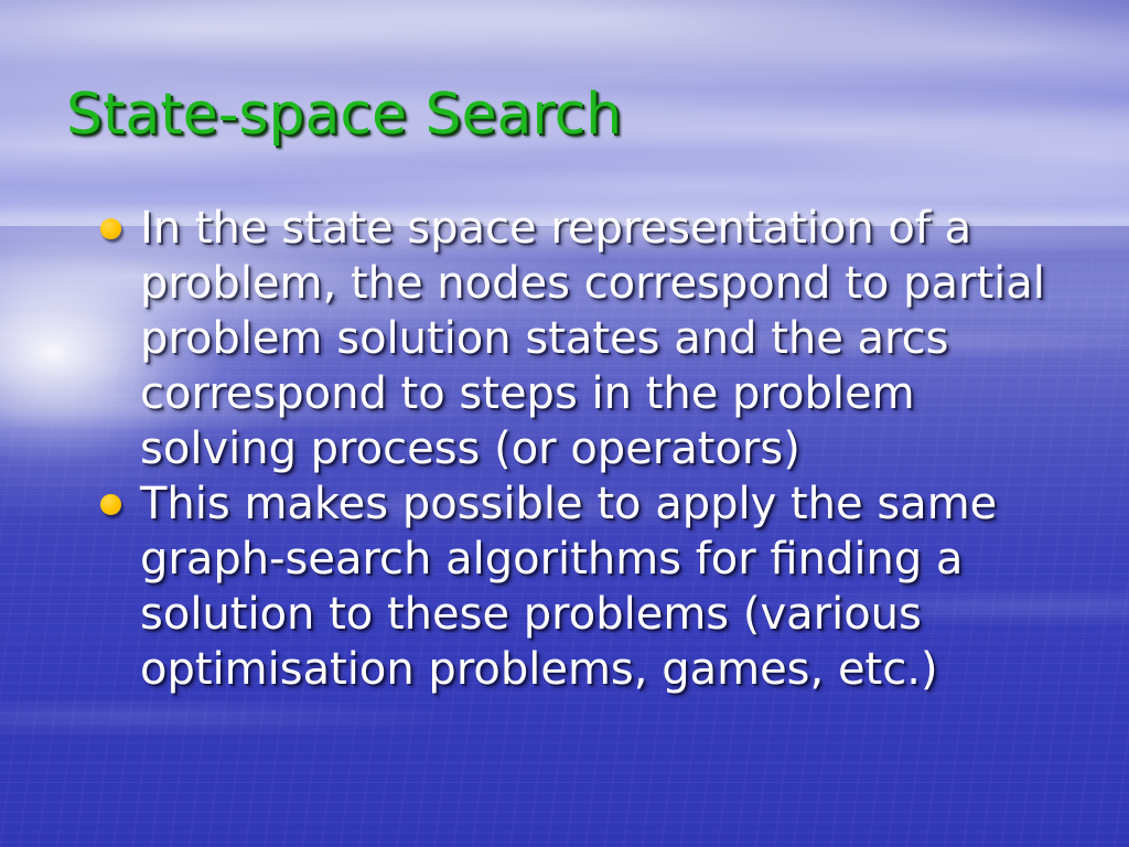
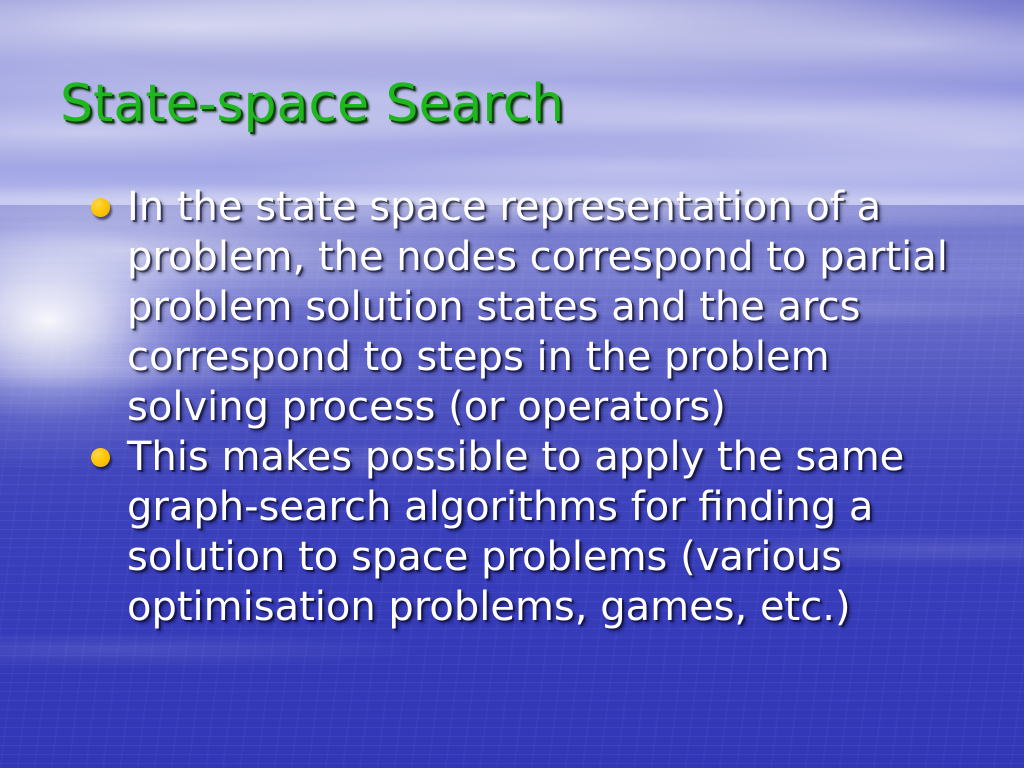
  State-space Search
  In the state space representation of a problem, the nodes correspond to partial problem solution states and the arcs correspond to steps in the problem solving process (or operators)
- This makes possible to apply the same graph-search algorithms for finding a solution to these problems (various optimisation problems, games, etc.)
+ This makes possible to apply the same graph-search algorithms for finding a solution to space problems (various optimisation problems, games, etc.)
